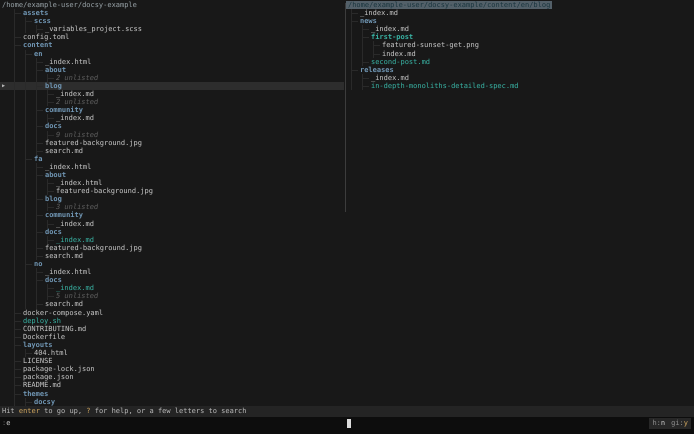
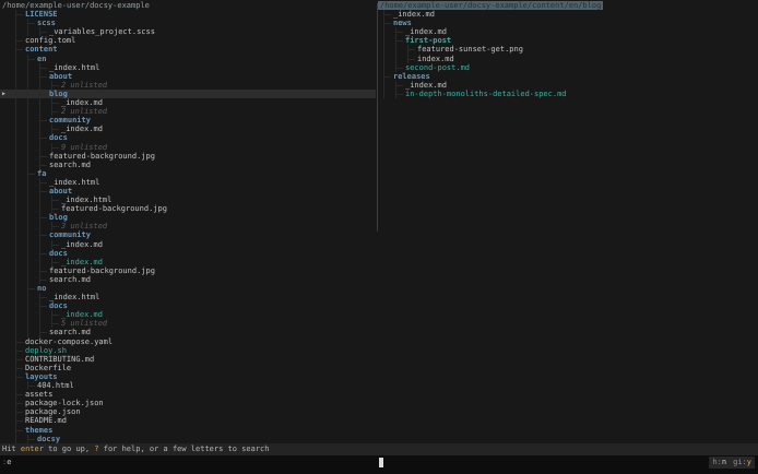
  /home/example-user/docsy-example
- assets
+ LICENSE
  scss
  config.toml
  content
  en
  _index.html
  about
  2 unlisted
  blog
  _index.md
  2 unlisted
  community
  _index.md
  docs
  9 unlisted
  featured-background.jpg
  search.md
  fa
  _index.html
  about
  _index.html
  featured-background.jpg
  blog
  3 unlisted
  community
  _index.md
  docs
  _index.md
  featured-background.jpg
  no
  _index.html
  docs
  _index.md
  5 unlisted
  search.md
  docker-compose.yaml
  deploy.sh
  CONTRIBUTING.md
  Dockerfile
  layouts
  404.html
- LICENSE
+ assets
  package-lock.json
  package.json
  README.md
  themes
  docsy
  /home/example-user/docsy-example/content/en/blog
  _index.md
  news
  first-post
  featured-sunset-get.png
  index.md
  second-post.md
  releases
  _index.md
  in-depth-monoliths-detailed-spec.md
  Hit enter to go up, ? for help, or a few letters to search
  :e
  h:n gi:y
